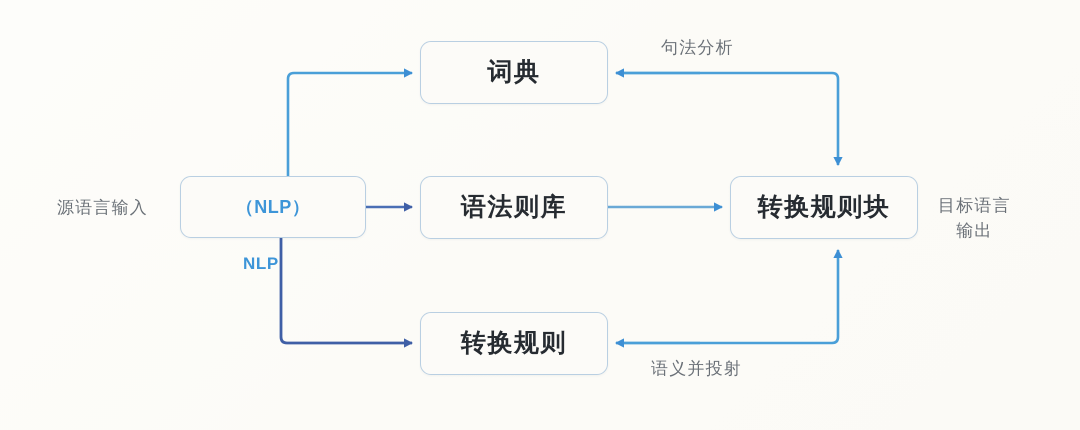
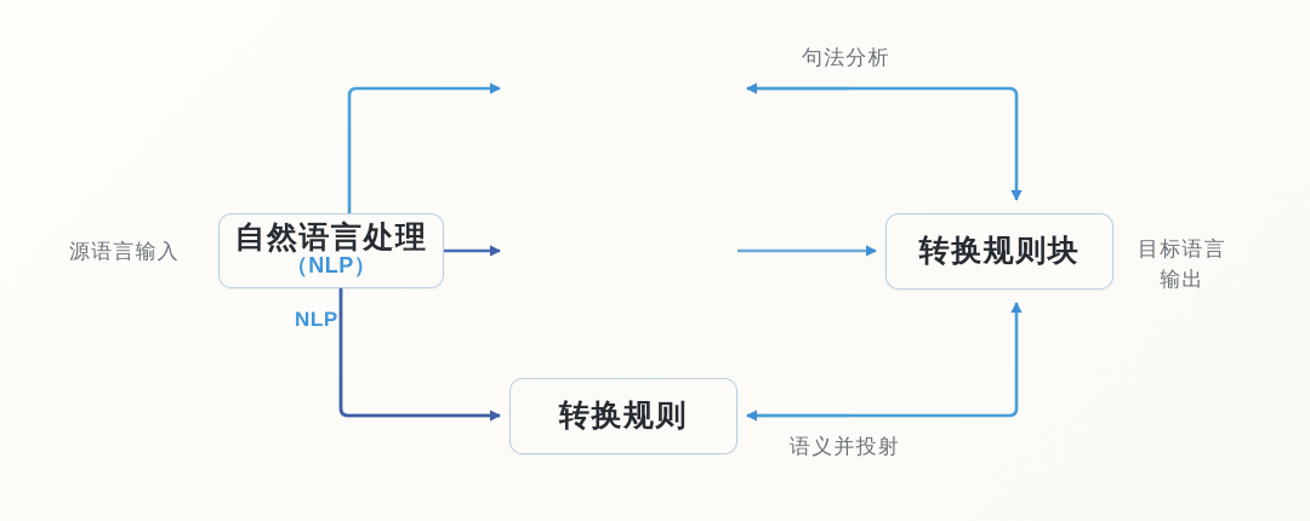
+ 自然语言处理
  （NLP）
- 词典
- 语法则库
  转换规则
  转换规则块
  源语言输入
  目标语言
  输出
  NLP
  句法分析
  语义并投射
